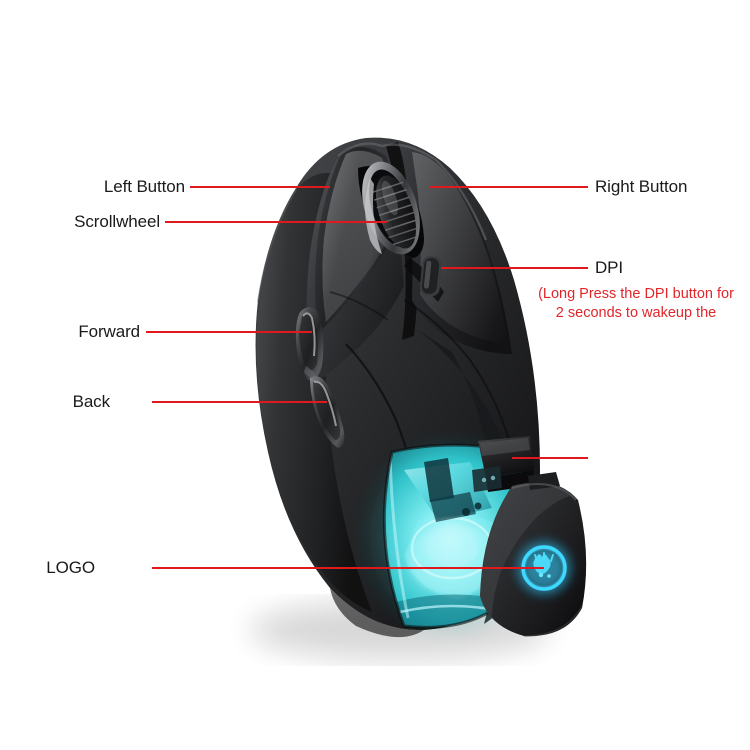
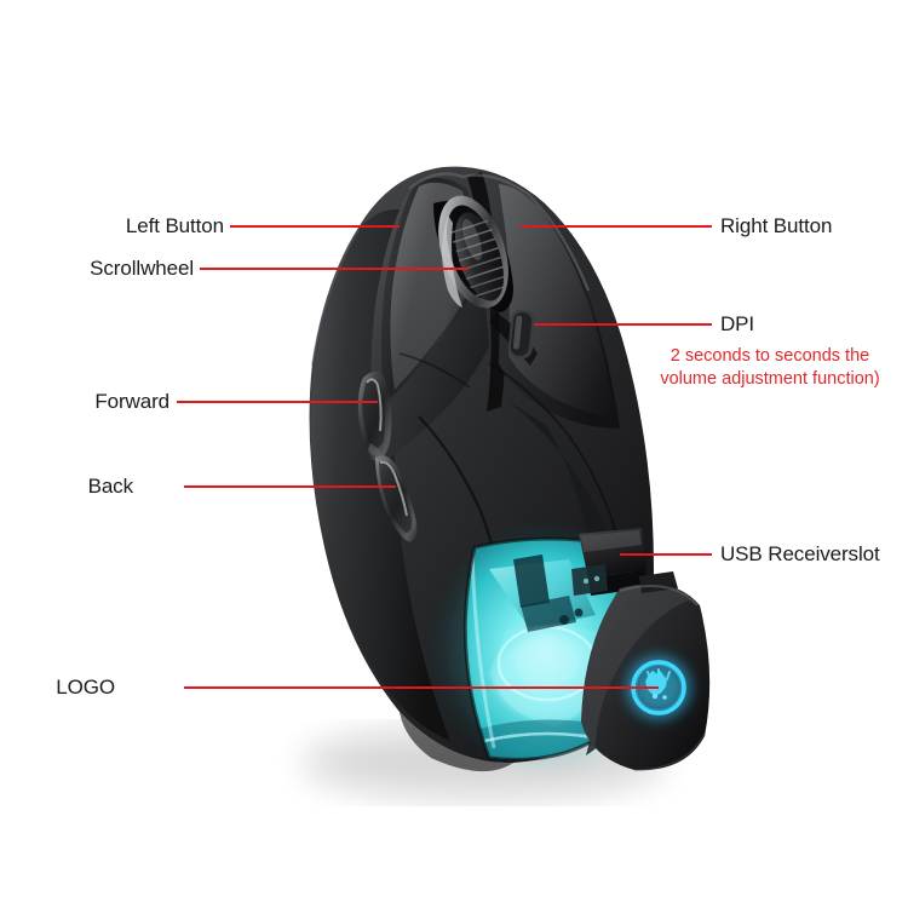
  Left Button
  Scrollwheel
  Forward
  Back
  LOGO
  Right Button
  DPI
- (Long Press the DPI button for
- 2 seconds to wakeup the
+ 2 seconds to seconds the
+ volume adjustment function)
+ USB Receiverslot
